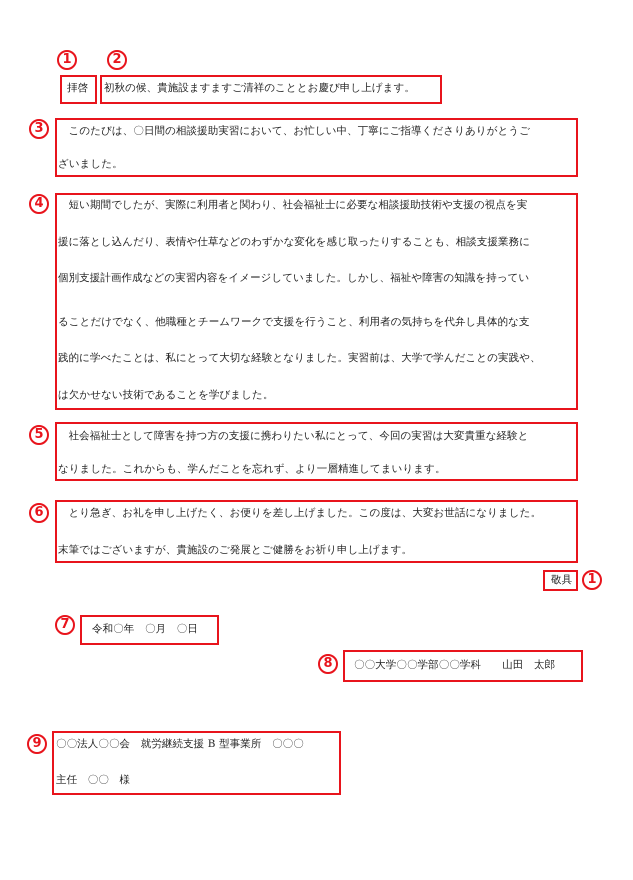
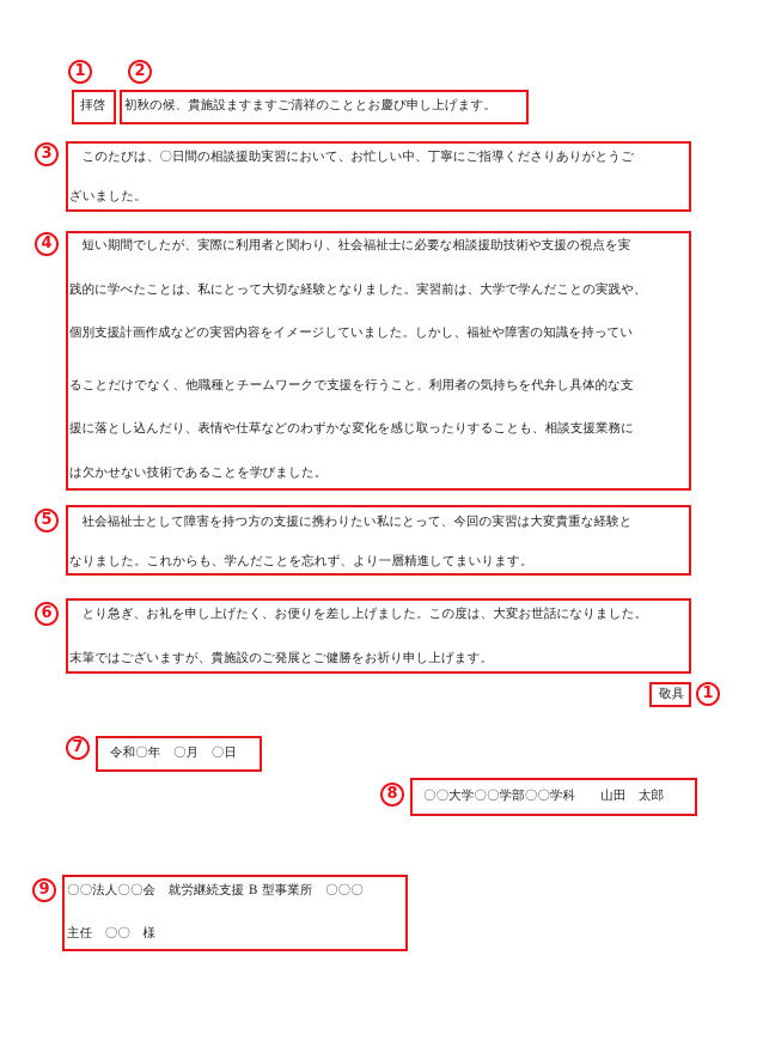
  1
  2
  3
  4
  5
  6
  1
  7
  8
  9
  拝啓
  初秋の候、貴施設ますますご清祥のこととお慶び申し上げます。
  このたびは、〇日間の相談援助実習において、お忙しい中、丁寧にご指導くださりありがとうご
  ざいました。
  短い期間でしたが、実際に利用者と関わり、社会福祉士に必要な相談援助技術や支援の視点を実
- 援に落とし込んだり、表情や仕草などのわずかな変化を感じ取ったりすることも、相談支援業務に
+ 践的に学べたことは、私にとって大切な経験となりました。実習前は、大学で学んだことの実践や、
  個別支援計画作成などの実習内容をイメージしていました。しかし、福祉や障害の知識を持ってい
  ることだけでなく、他職種とチームワークで支援を行うこと、利用者の気持ちを代弁し具体的な支
- 践的に学べたことは、私にとって大切な経験となりました。実習前は、大学で学んだことの実践や、
+ 援に落とし込んだり、表情や仕草などのわずかな変化を感じ取ったりすることも、相談支援業務に
  は欠かせない技術であることを学びました。
  社会福祉士として障害を持つ方の支援に携わりたい私にとって、今回の実習は大変貴重な経験と
  なりました。これからも、学んだことを忘れず、より一層精進してまいります。
  とり急ぎ、お礼を申し上げたく、お便りを差し上げました。この度は、大変お世話になりました。
  末筆ではございますが、貴施設のご発展とご健勝をお祈り申し上げます。
  敬具
  令和〇年 〇月 〇日
  〇〇大学〇〇学部〇〇学科 山田 太郎
  〇〇法人〇〇会 就労継続支援 B 型事業所 〇〇〇
  主任 〇〇 様
